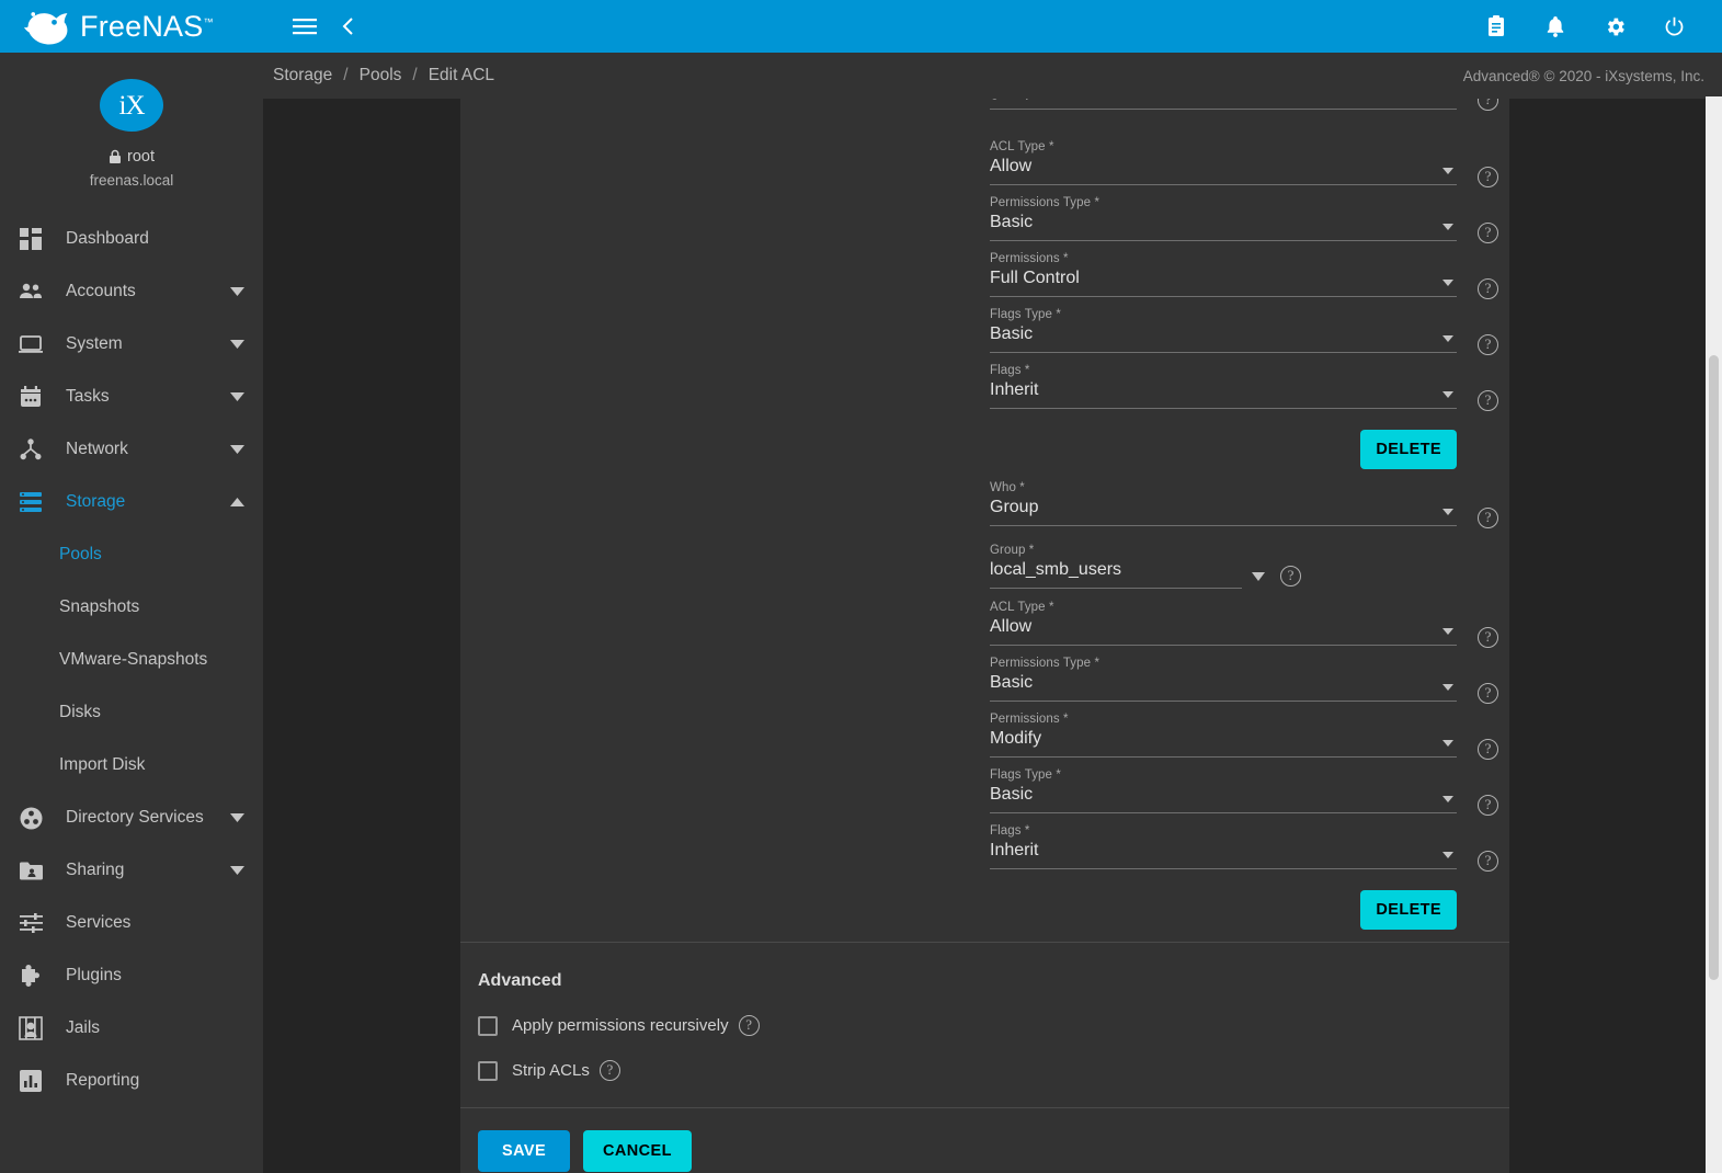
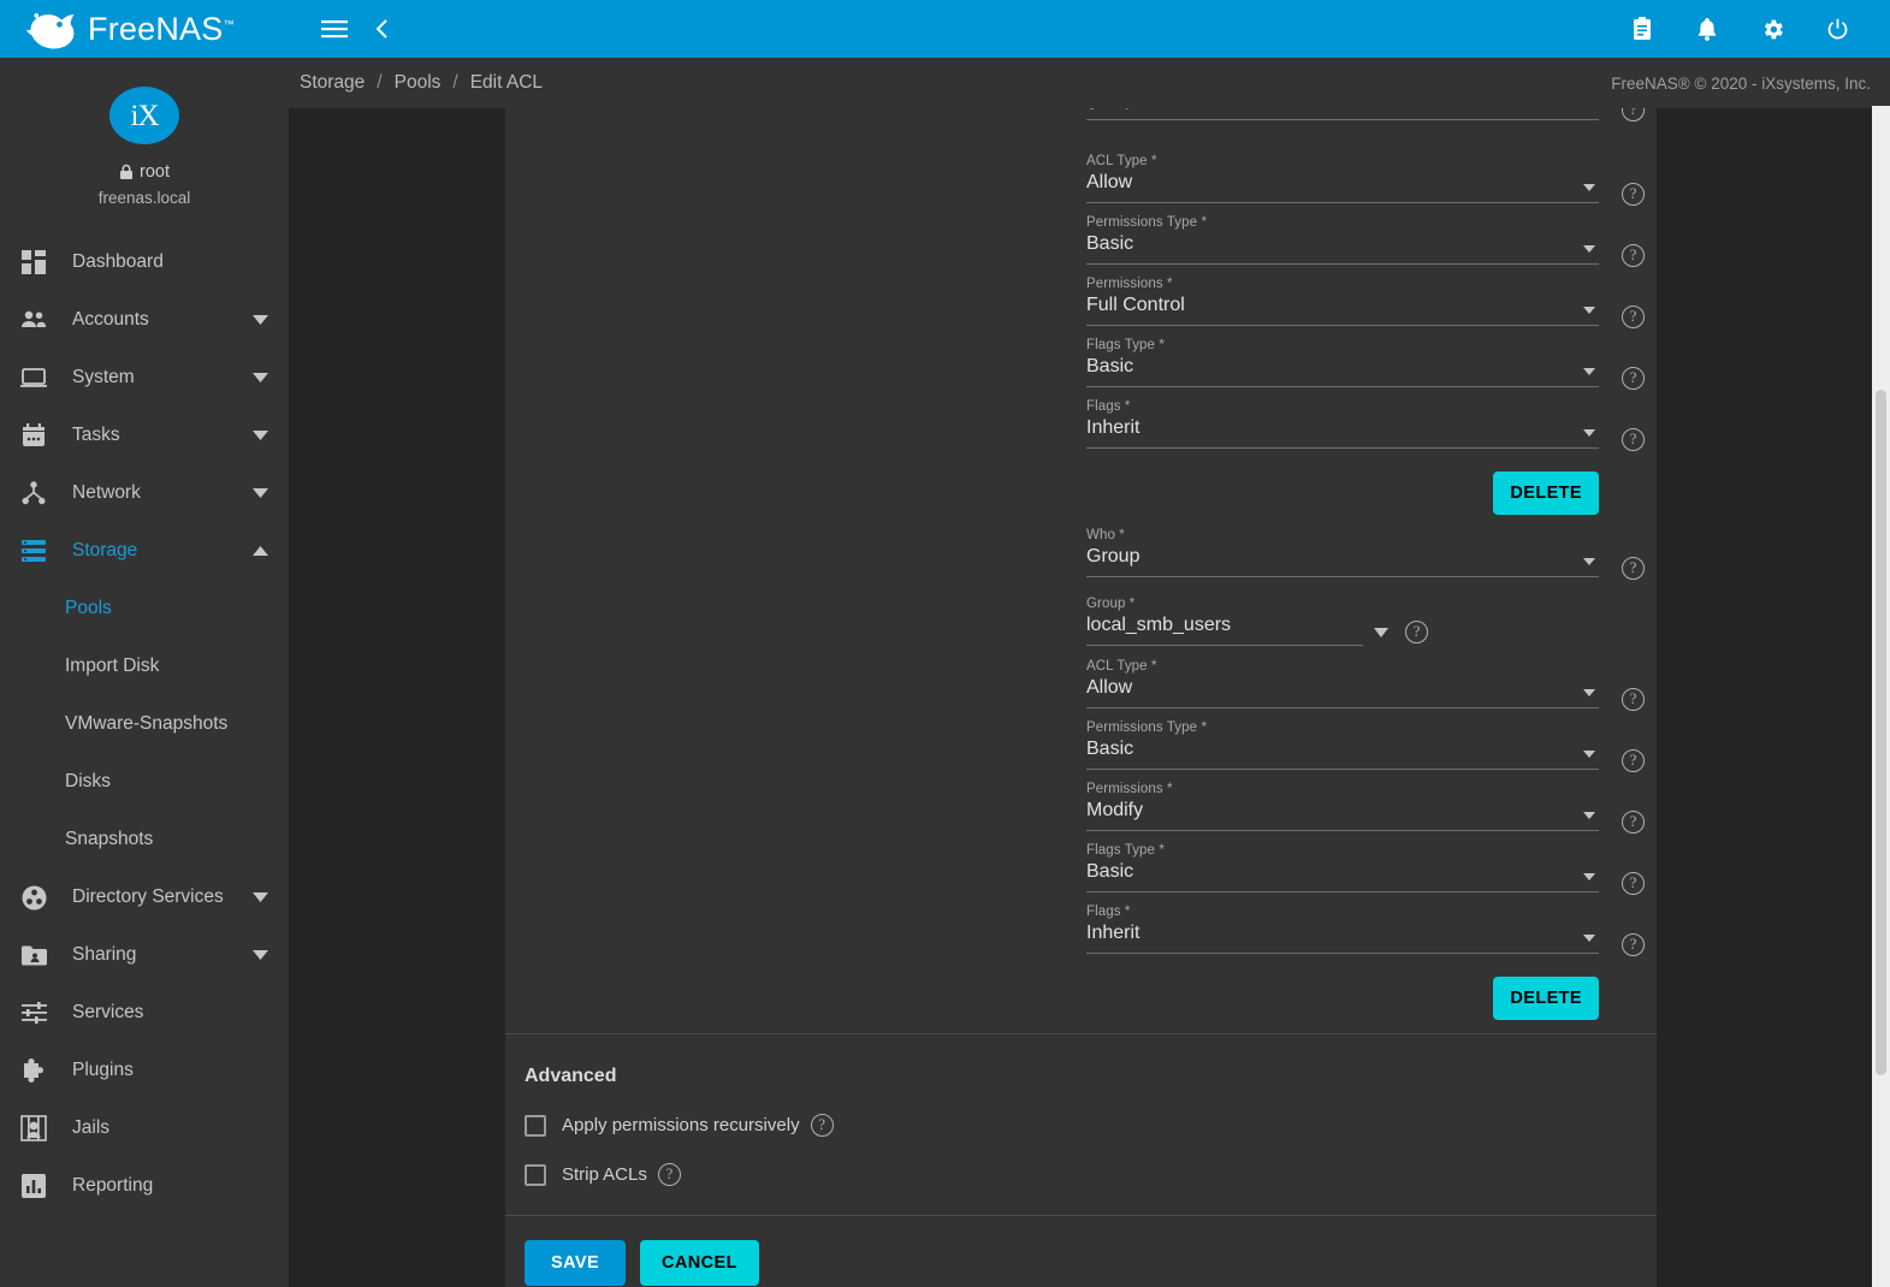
  FreeNAS™
  Storage
  /
  Pools
  /
  Edit ACL
- Advanced® © 2020 - iXsystems, Inc.
+ FreeNAS® © 2020 - iXsystems, Inc.
  iX
  root
  freenas.local
  Dashboard
  Accounts
  System
  Tasks
  Network
  Storage
  Pools
- Snapshots
+ Import Disk
  VMware-Snapshots
  Disks
- Import Disk
+ Snapshots
  Directory Services
  Sharing
  Services
  Plugins
  Jails
  Reporting
  ?
  ACL Type *
  Allow
  ?
  Permissions Type *
  Basic
  ?
  Permissions *
  Full Control
  ?
  Flags Type *
  Basic
  ?
  Flags *
  Inherit
  ?
  DELETE
  Who *
  Group
  ?
  Group *
  local_smb_users
  ?
  ACL Type *
  Allow
  ?
  Permissions Type *
  Basic
  ?
  Permissions *
  Modify
  ?
  Flags Type *
  Basic
  ?
  Flags *
  Inherit
  ?
  DELETE
  Advanced
  Apply permissions recursively
  ?
  Strip ACLs
  ?
  SAVE
  CANCEL
